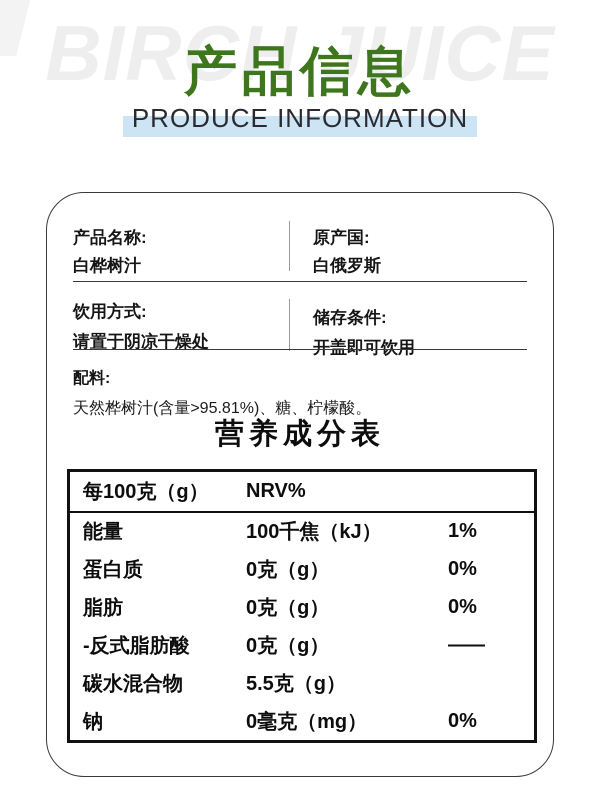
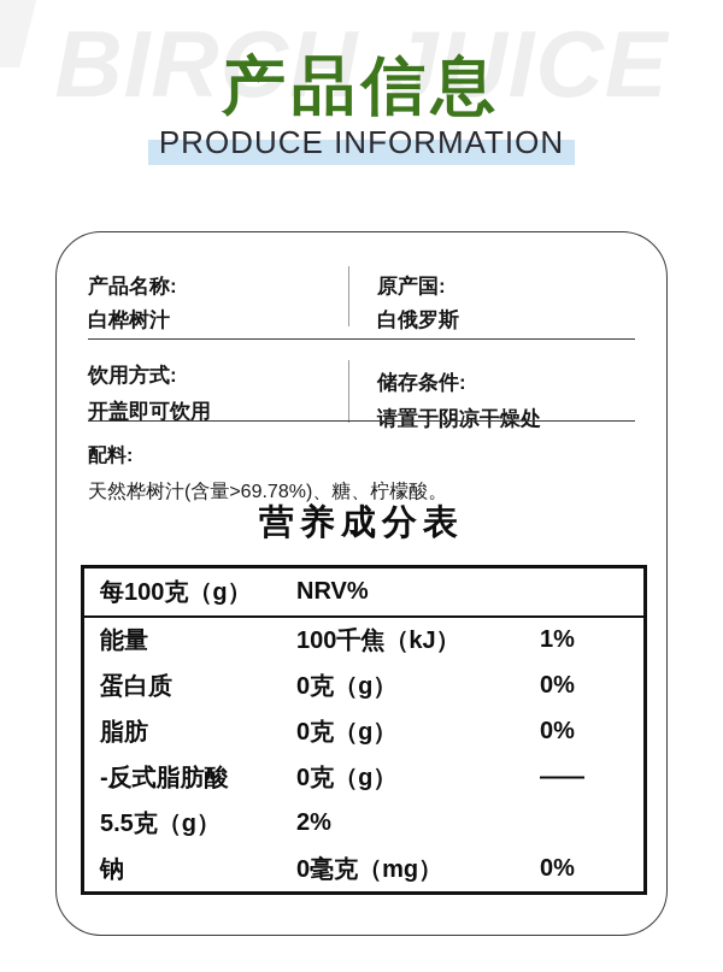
  BIRCH JUICE
  产品信息
  PRODUCE INFORMATION
  产品名称:
  白桦树汁
  原产国:
  白俄罗斯
  饮用方式:
- 请置于阴凉干燥处
+ 开盖即可饮用
  储存条件:
- 开盖即可饮用
+ 请置于阴凉干燥处
  配料:
- 天然桦树汁(含量>95.81%)、糖、柠檬酸。
+ 天然桦树汁(含量>69.78%)、糖、柠檬酸。
  营养成分表
  每100克（g）
  NRV%
  能量
  100千焦（kJ）
  1%
  蛋白质
  0克（g）
  0%
  脂肪
  0克（g）
  0%
  -反式脂肪酸
  0克（g）
  ——
- 碳水混合物
  5.5克（g）
+ 2%
  钠
  0毫克（mg）
  0%
